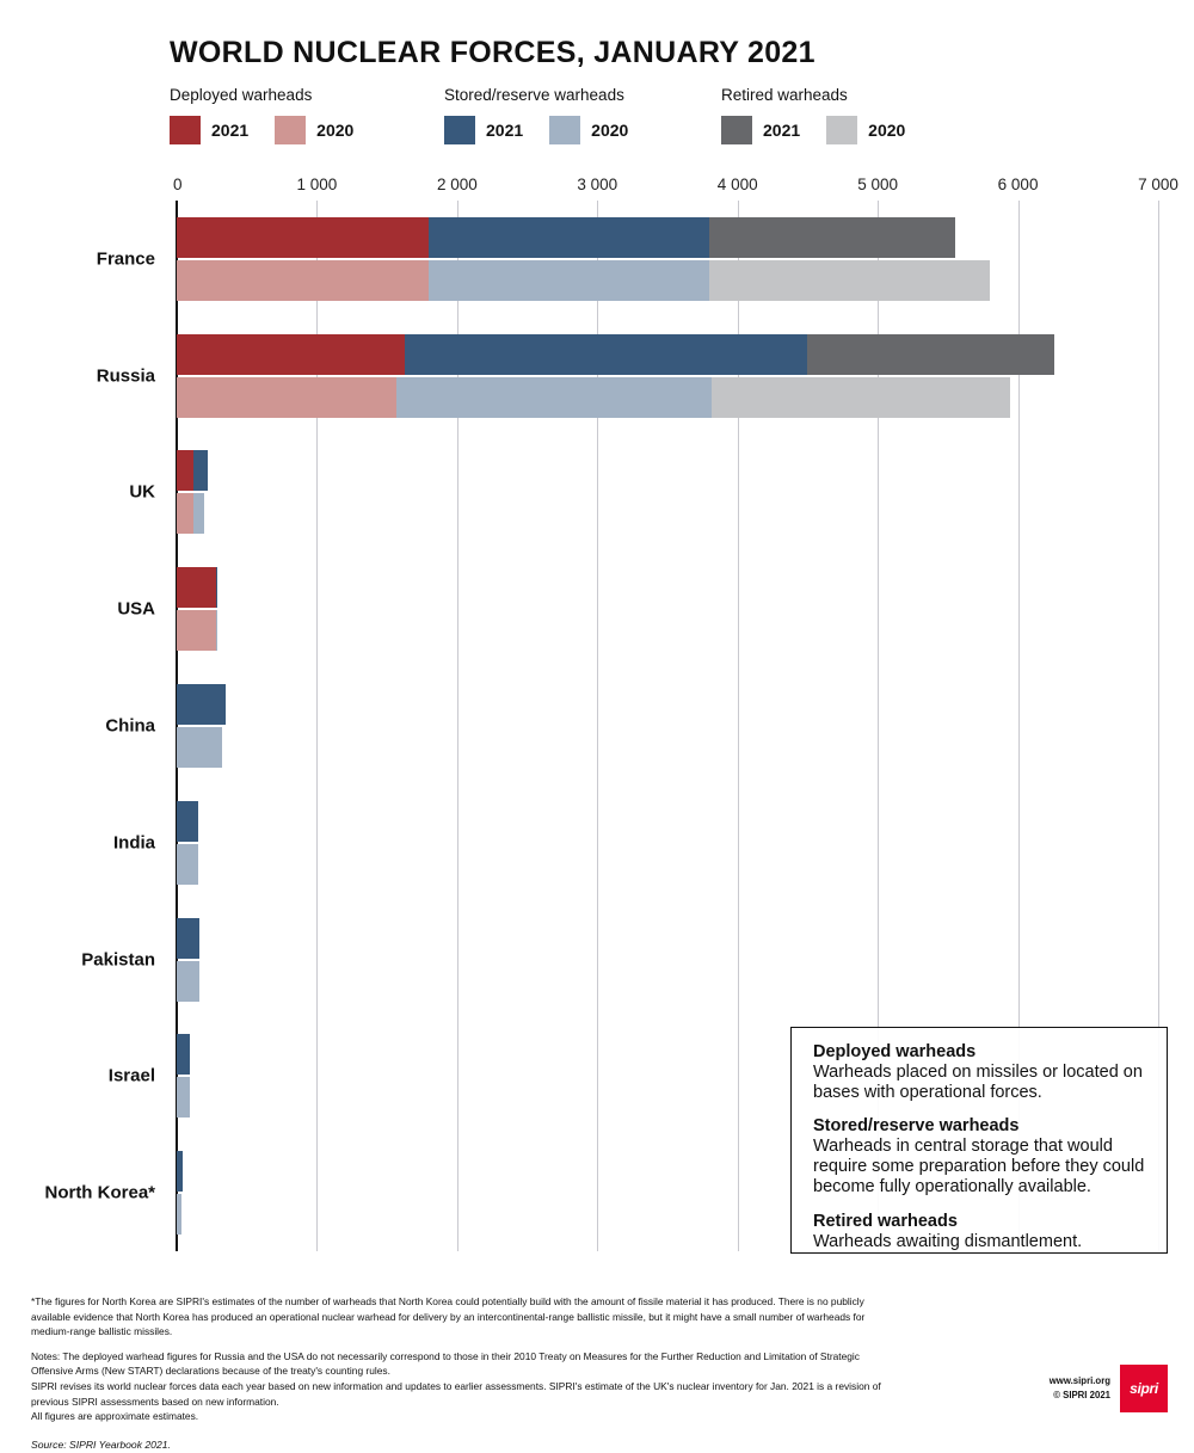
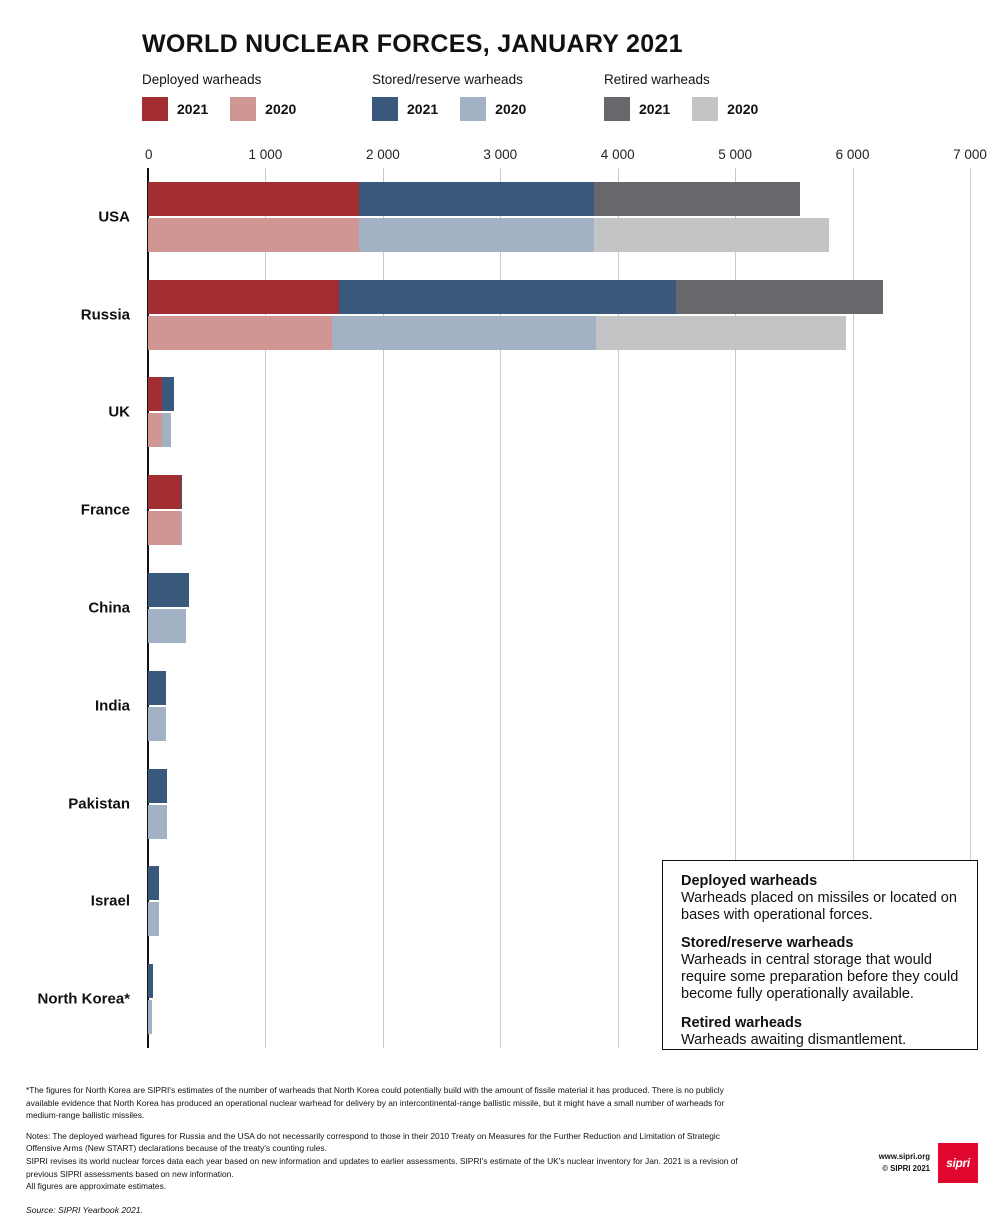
  WORLD NUCLEAR FORCES, JANUARY 2021
  Deployed warheads
  2021
  2020
  Stored/reserve warheads
  2021
  2020
  Retired warheads
  2021
  2020
  0
  1 000
  2 000
  3 000
  4 000
  5 000
  6 000
  7 000
- France
+ USA
  Russia
  UK
- USA
+ France
  China
  India
  Pakistan
  Israel
  North Korea*
  Deployed warheads
  Warheads placed on missiles or located on bases with operational forces.
  Stored/reserve warheads
  Warheads in central storage that would require some preparation before they could become fully operationally available.
  Retired warheads
  Warheads awaiting dismantlement.
  *The figures for North Korea are SIPRI's estimates of the number of warheads that North Korea could potentially build with the amount of fissile material it has produced. There is no publicly available evidence that North Korea has produced an operational nuclear warhead for delivery by an intercontinental-range ballistic missile, but it might have a small number of warheads for medium-range ballistic missiles.
  Notes: The deployed warhead figures for Russia and the USA do not necessarily correspond to those in their 2010 Treaty on Measures for the Further Reduction and Limitation of Strategic Offensive Arms (New START) declarations because of the treaty's counting rules.
  SIPRI revises its world nuclear forces data each year based on new information and updates to earlier assessments. SIPRI's estimate of the UK's nuclear inventory for Jan. 2021 is a revision of previous SIPRI assessments based on new information.
  All figures are approximate estimates.
  Source: SIPRI Yearbook 2021.
  www.sipri.org
  © SIPRI 2021
  sipri
